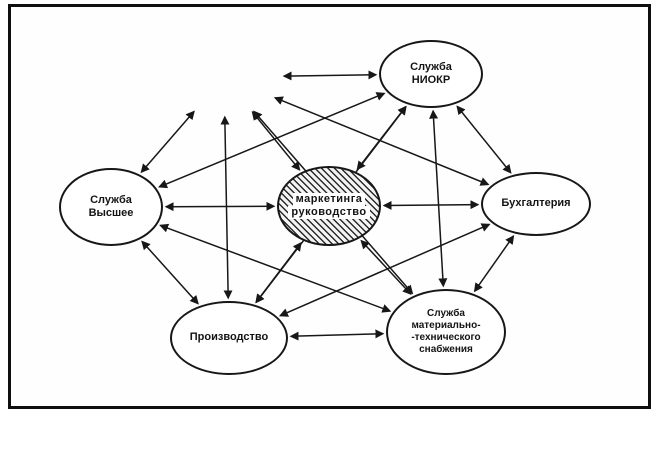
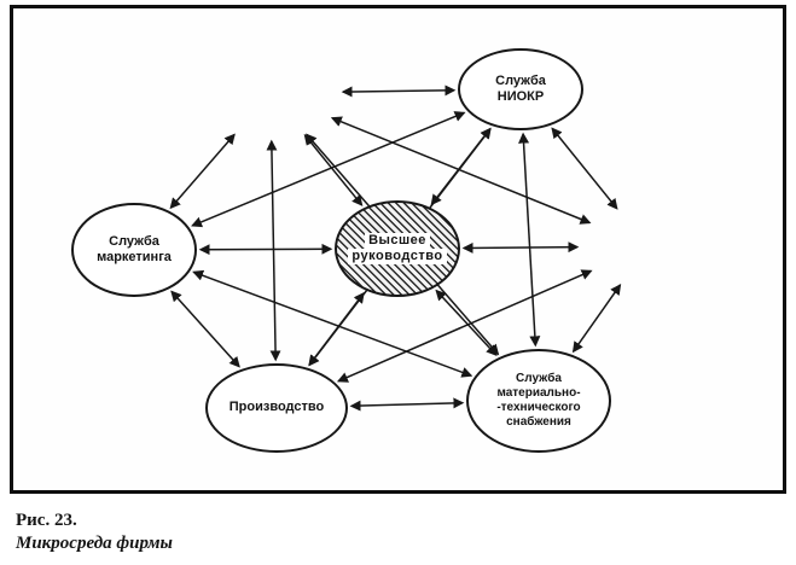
- маркетинга
+ Высшее
  руководство
  Служба
  НИОКР
  Служба
- Высшее
+ маркетинга
- Бухгалтерия
  Производство
  Служба
  материально-
  -технического
  снабжения
+ Рис. 23.
+ Микросреда фирмы
